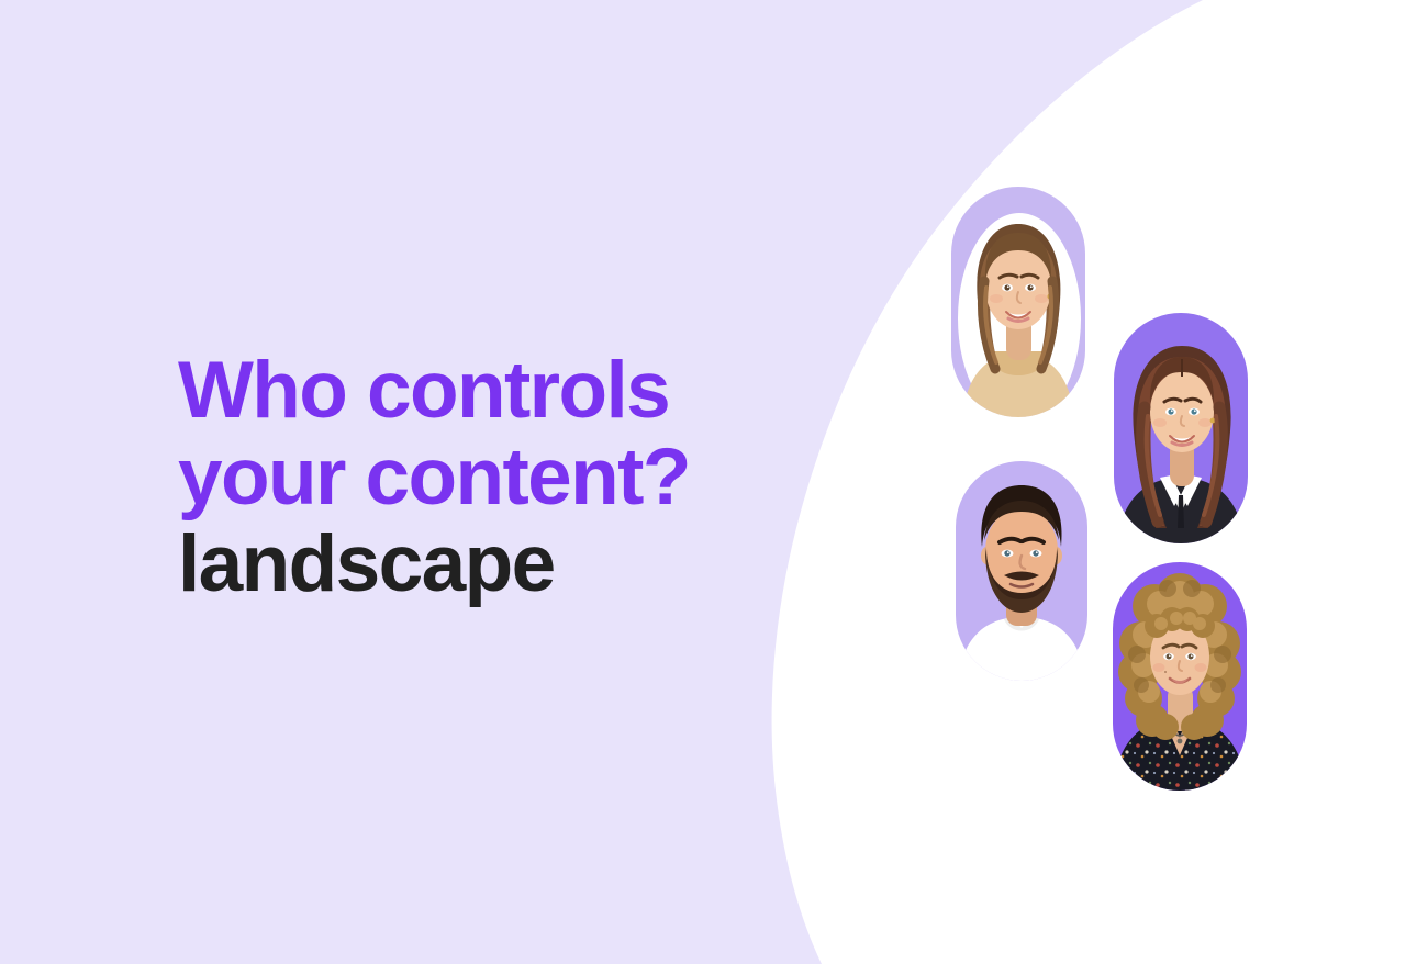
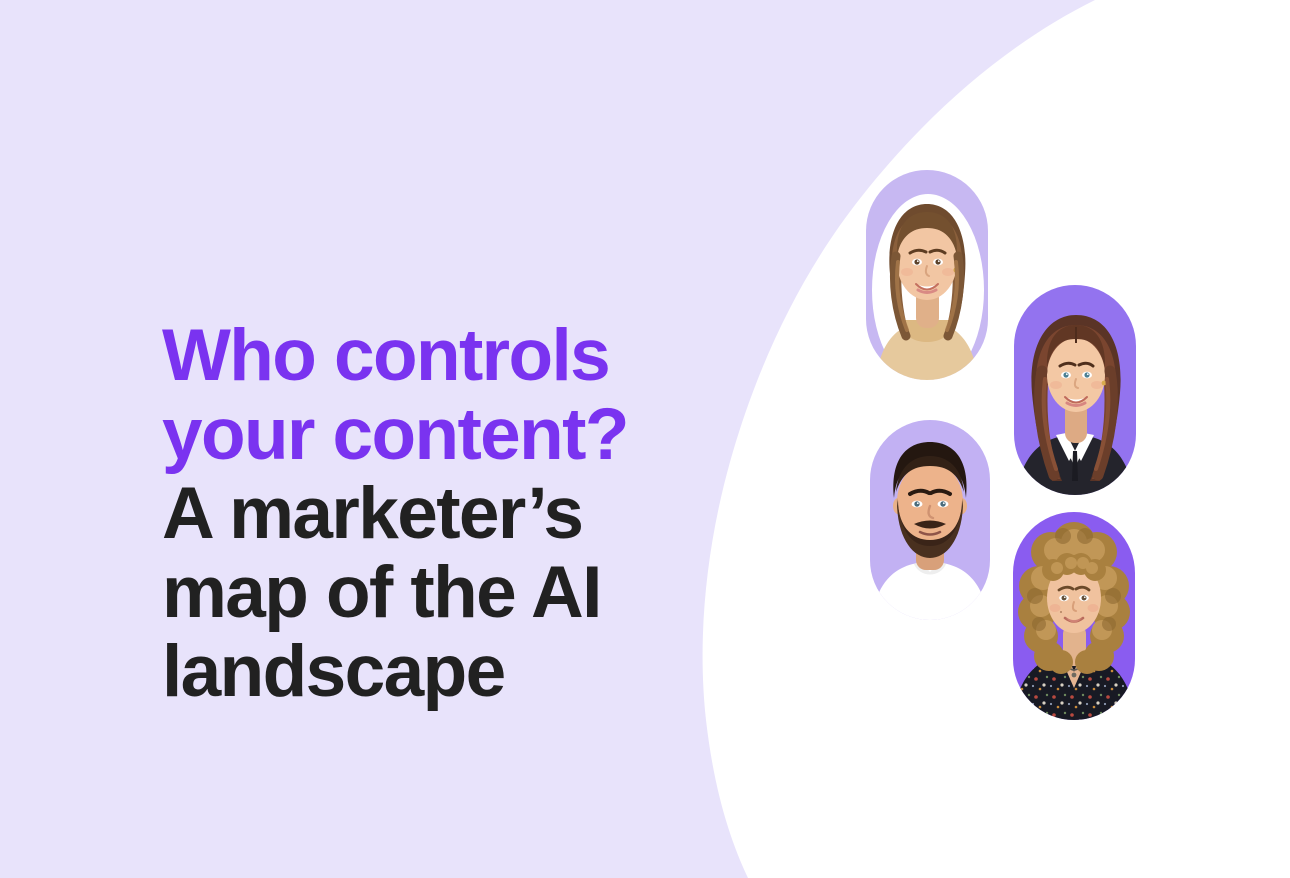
  Who controls
  your content?
+ A marketer’s
+ map of the AI
  landscape
